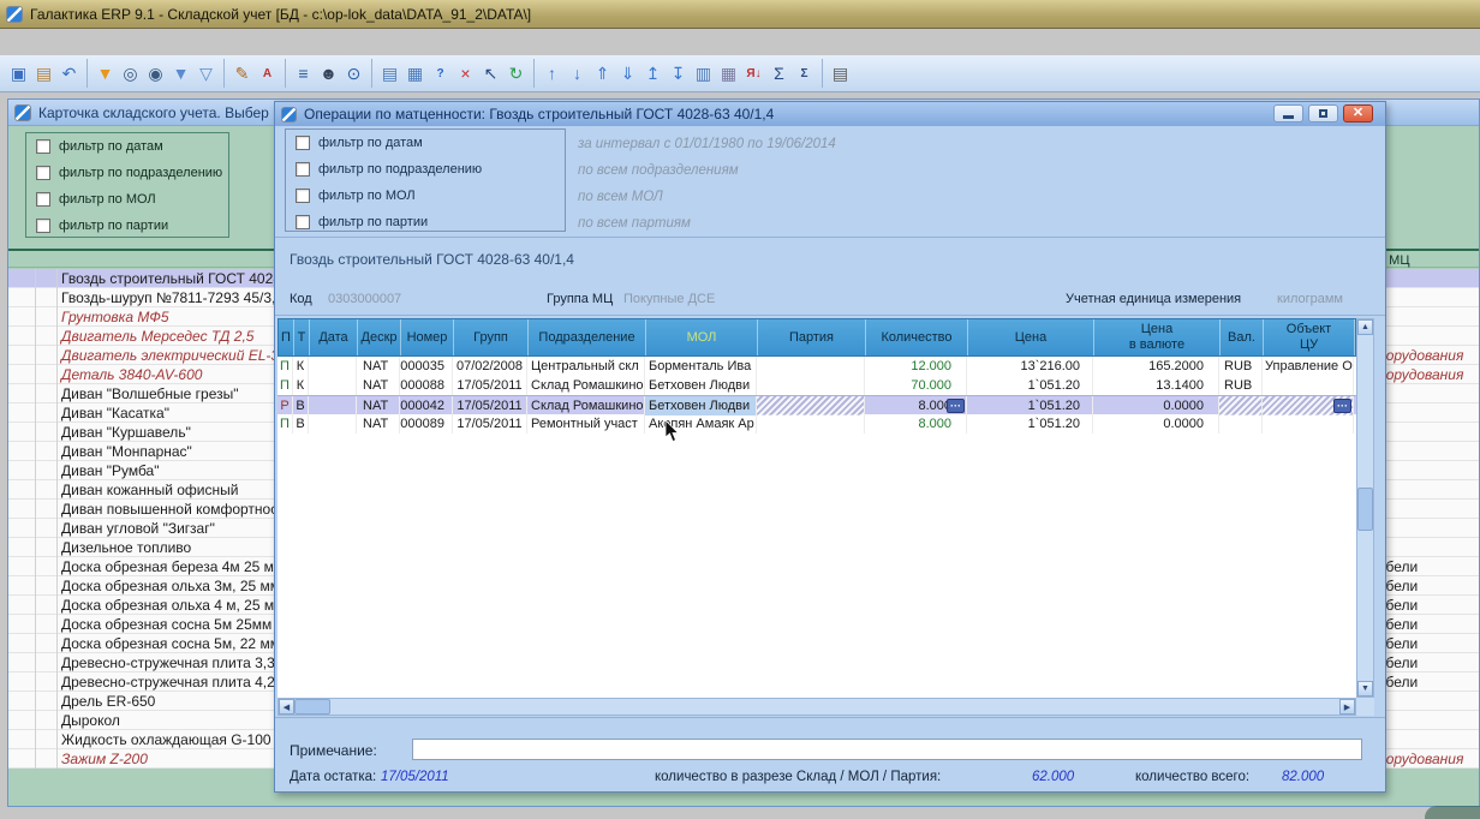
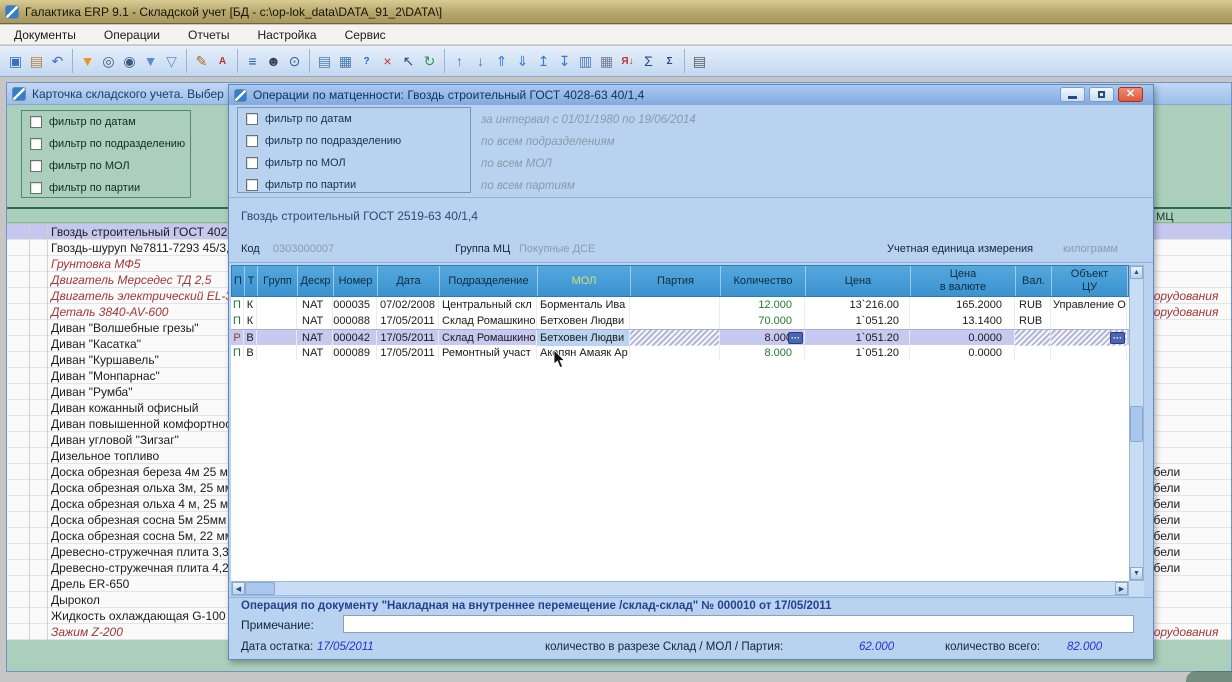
  Галактика ERP 9.1 - Складской учет [БД - c:\op-lok_data\DATA_91_2\DATA\]
+ Документы
+ Операции
+ Отчеты
+ Настройка
+ Сервис
  ▣
  ▤
  ↶
  ▼
  ◎
  ◉
  ▼
  ▽
  ✎
  А
  ≡
  ☻
  ⊙
  ▤
  ▦
  ?
  ×
  ↖
  ↻
  ↑
  ↓
  ⇑
  ⇓
  ↥
  ↧
  ▥
  ▦
  Я↓
  Σ
  Σ
  ▤
  Карточка складского учета. Выбер
  фильтр по датам
  фильтр по подразделению
  фильтр по МОЛ
  фильтр по партии
  Гвоздь строительный ГОСТ 402
  Гвоздь-шуруп №7811-7293 45/3
  Грунтовка МФ5
  Двигатель Мерседес ТД 2,5
  Двигатель электрический EL-
  орудования
  Деталь 3840-AV-600
  орудования
  Диван "Волшебные грезы"
  Диван "Касатка"
  Диван "Куршавель"
  Диван "Монпарнас"
  Диван "Румба"
  Диван кожанный офисный
  Диван повышенной комфортно
  Диван угловой "Зигзаг"
  Дизельное топливо
  Доска обрезная береза 4м 25 м
  бели
  Доска обрезная ольха 3м, 25 м
  бели
  Доска обрезная ольха 4 м, 25 м
  бели
  Доска обрезная сосна 5м 25мм
  бели
  Доска обрезная сосна 5м, 22 м
  бели
  Древесно-стружечная плита 3,3
  бели
  Древесно-стружечная плита 4,2
  бели
  Дрель ER-650
  Дырокол
  Жидкость охлаждающая G-100
  Зажим Z-200
  орудования
  Операции по матценности: Гвоздь строительный ГОСТ 4028-63 40/1,4
  ✕
  фильтр по датам
  фильтр по подразделению
  фильтр по МОЛ
  фильтр по партии
  за интервал с 01/01/1980 по 19/06/2014
  по всем подразделениям
  по всем МОЛ
  по всем партиям
- Гвоздь строительный ГОСТ 4028-63 40/1,4
+ Гвоздь строительный ГОСТ 2519-63 40/1,4
  Код
  0303000007
  Группа МЦ
  Покупные ДСЕ
  Учетная единица измерения
  килограмм
  П
  Т
- Дата
+ Групп
  Дескр
  Номер
- Групп
+ Дата
  Подразделение
  МОЛ
  Партия
  Количество
  Цена
  Цена
  в валюте
  Вал.
  Объект
  ЦУ
  П
  К
  NAT
  000035
  07/02/2008
  Центральный скл
  Борменталь Ива
  12.000
  13`216.00
  165.2000
  RUB
  Управление О
  П
  К
  NAT
  000088
  17/05/2011
  Склад Ромашкино
  Бетховен Людви
  70.000
  1`051.20
  13.1400
  RUB
  Р
  В
  NAT
  000042
  17/05/2011
  Склад Ромашкино
  Бетховен Людви
  8.000
  ···
  1`051.20
  0.0000
  ···
  П
  В
  NAT
  000089
  17/05/2011
  Ремонтный участ
  Акпян Амаяк Ар
  8.000
  1`051.20
  0.0000
+ Операция по документу "Накладная на внутреннее перемещение /склад-склад" № 000010 от 17/05/2011
  Примечание:
  Дата остатка:
  17/05/2011
  количество в разрезе Склад / МОЛ / Партия:
  62.000
  количество всего:
  82.000
